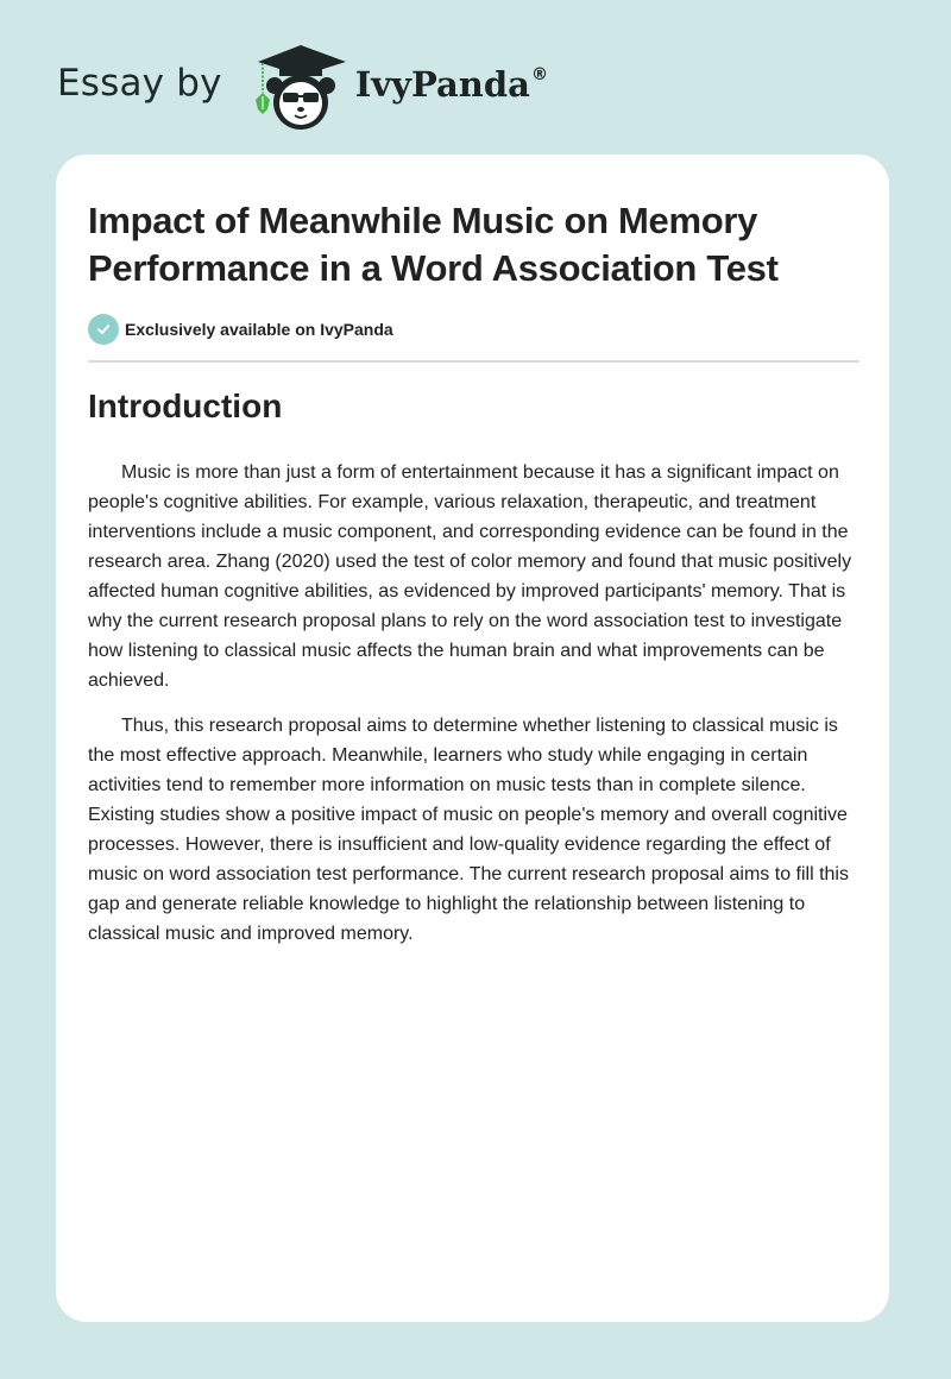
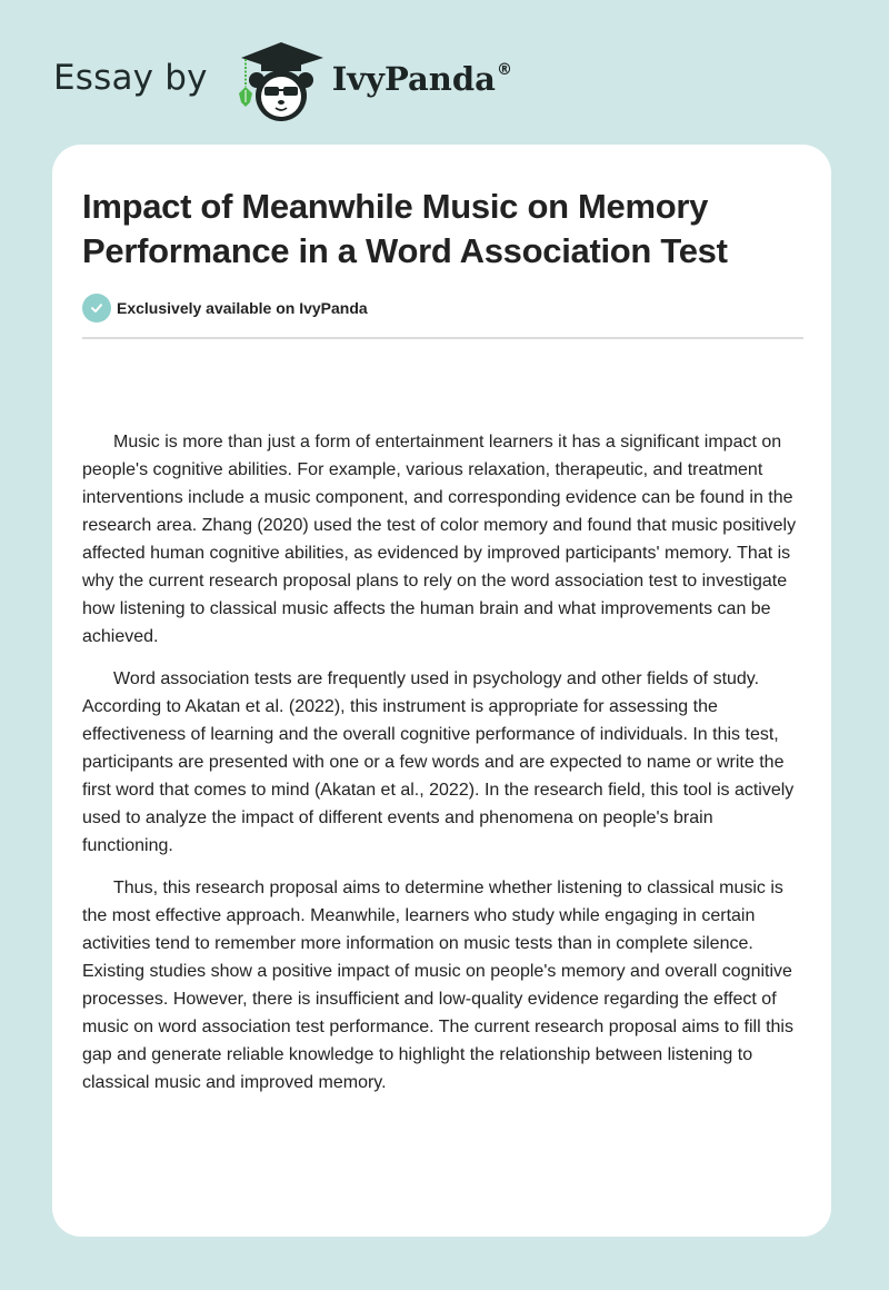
  Essay by
  IvyPanda®
  Impact of Meanwhile Music on Memory Performance in a Word Association Test
  Exclusively available on IvyPanda
- Introduction
- Music is more than just a form of entertainment because it has a significant impact on people's cognitive abilities. For example, various relaxation, therapeutic, and treatment interventions include a music component, and corresponding evidence can be found in the research area. Zhang (2020) used the test of color memory and found that music positively affected human cognitive abilities, as evidenced by improved participants' memory. That is why the current research proposal plans to rely on the word association test to investigate how listening to classical music affects the human brain and what improvements can be achieved.
+ Music is more than just a form of entertainment learners it has a significant impact on people's cognitive abilities. For example, various relaxation, therapeutic, and treatment interventions include a music component, and corresponding evidence can be found in the research area. Zhang (2020) used the test of color memory and found that music positively affected human cognitive abilities, as evidenced by improved participants' memory. That is why the current research proposal plans to rely on the word association test to investigate how listening to classical music affects the human brain and what improvements can be achieved.
+ Word association tests are frequently used in psychology and other fields of study. According to Akatan et al. (2022), this instrument is appropriate for assessing the effectiveness of learning and the overall cognitive performance of individuals. In this test, participants are presented with one or a few words and are expected to name or write the first word that comes to mind (Akatan et al., 2022). In the research field, this tool is actively used to analyze the impact of different events and phenomena on people's brain functioning.
  Thus, this research proposal aims to determine whether listening to classical music is the most effective approach. Meanwhile, learners who study while engaging in certain activities tend to remember more information on music tests than in complete silence. Existing studies show a positive impact of music on people's memory and overall cognitive processes. However, there is insufficient and low-quality evidence regarding the effect of music on word association test performance. The current research proposal aims to fill this gap and generate reliable knowledge to highlight the relationship between listening to classical music and improved memory.
